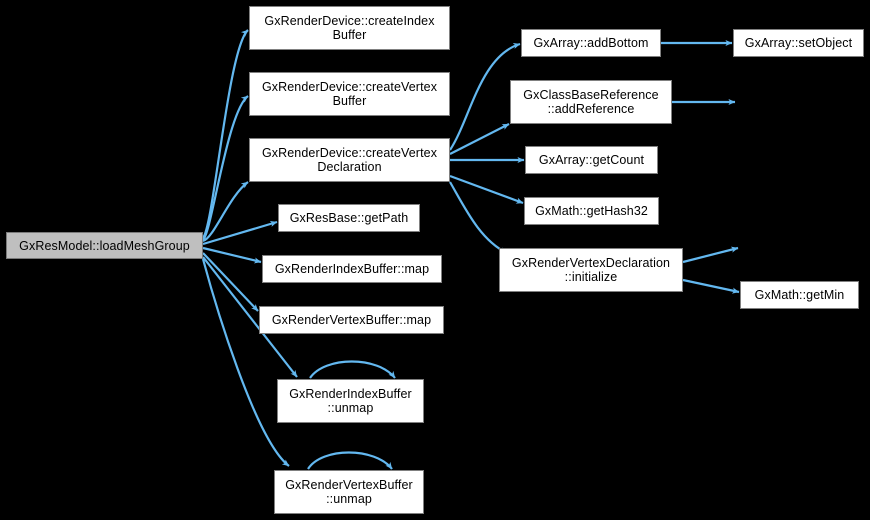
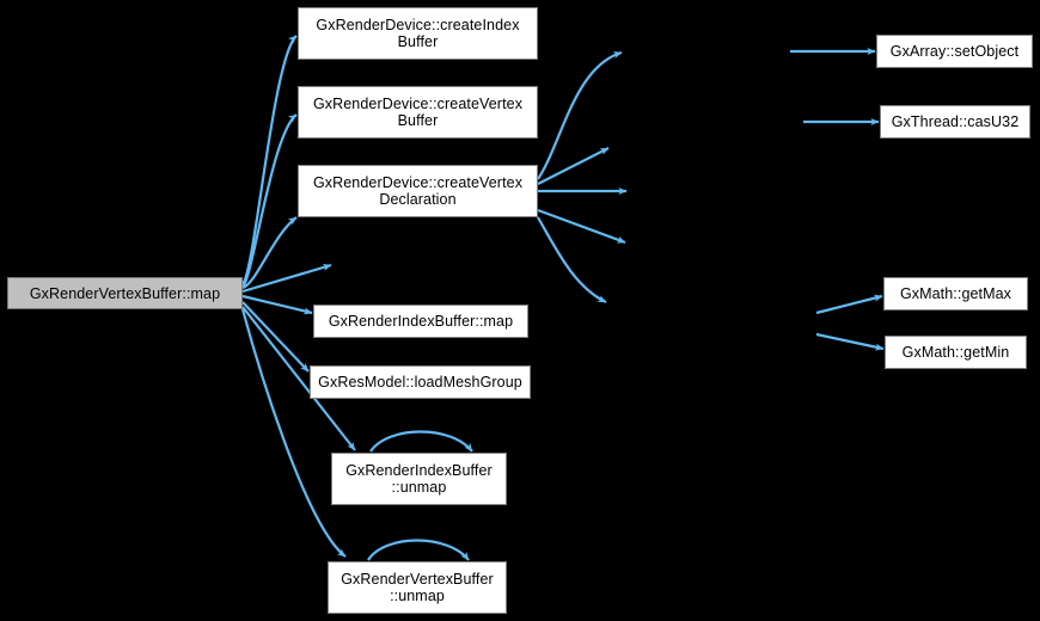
- GxResModel::loadMeshGroup
+ GxRenderVertexBuffer::map
  GxRenderDevice::createIndex
  Buffer
  GxRenderDevice::createVertex
  Buffer
  GxRenderDevice::createVertex
  Declaration
- GxResBase::getPath
  GxRenderIndexBuffer::map
- GxRenderVertexBuffer::map
+ GxResModel::loadMeshGroup
  GxRenderIndexBuffer
  ::unmap
  GxRenderVertexBuffer
  ::unmap
- GxArray::addBottom
- GxClassBaseReference
- ::addReference
- GxArray::getCount
- GxMath::getHash32
- GxRenderVertexDeclaration
- ::initialize
  GxArray::setObject
+ GxThread::casU32
+ GxMath::getMax
  GxMath::getMin
